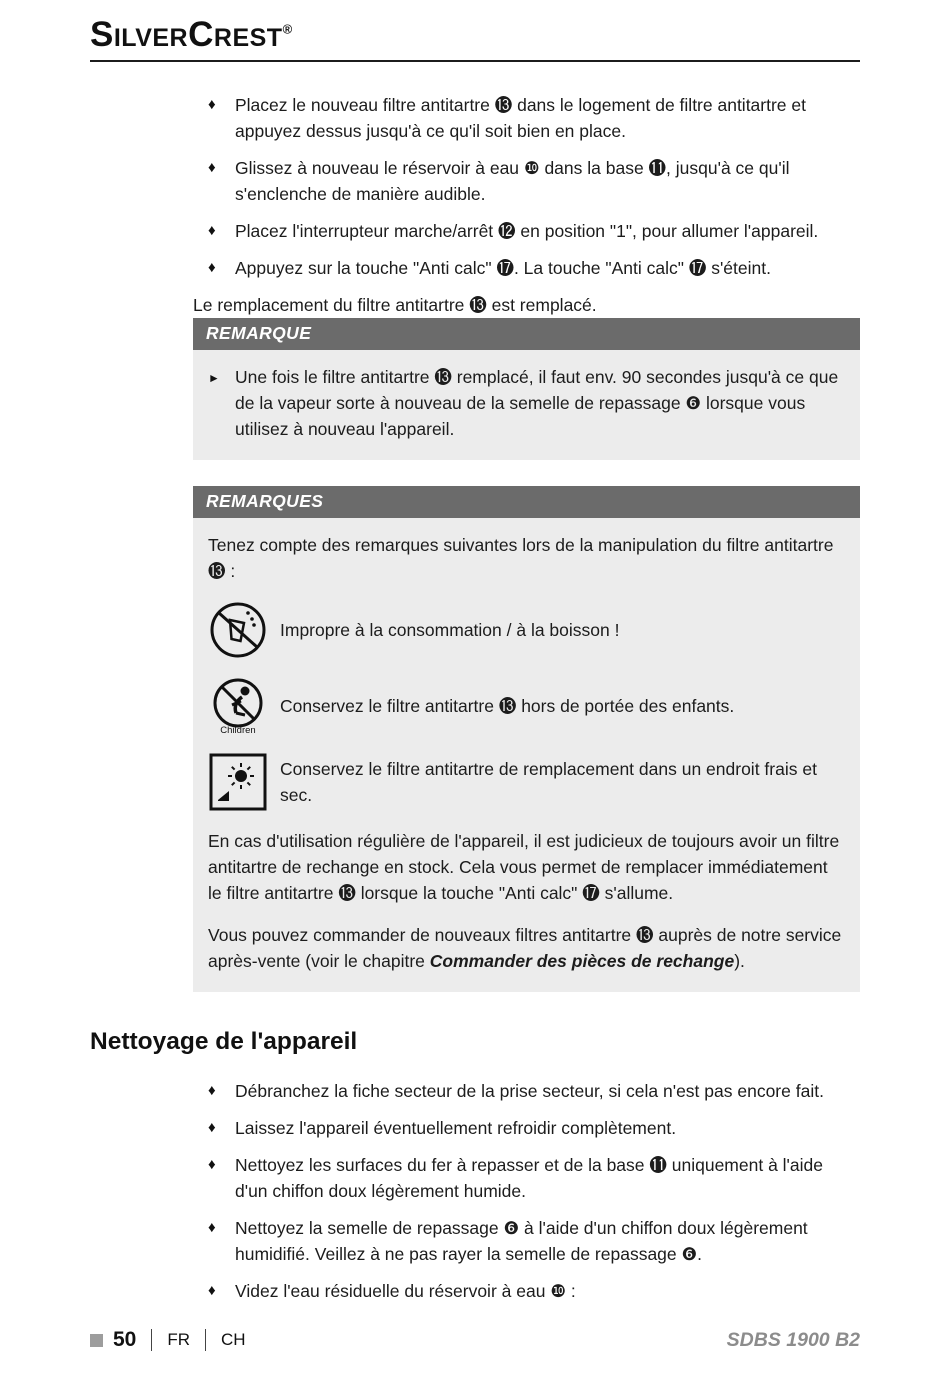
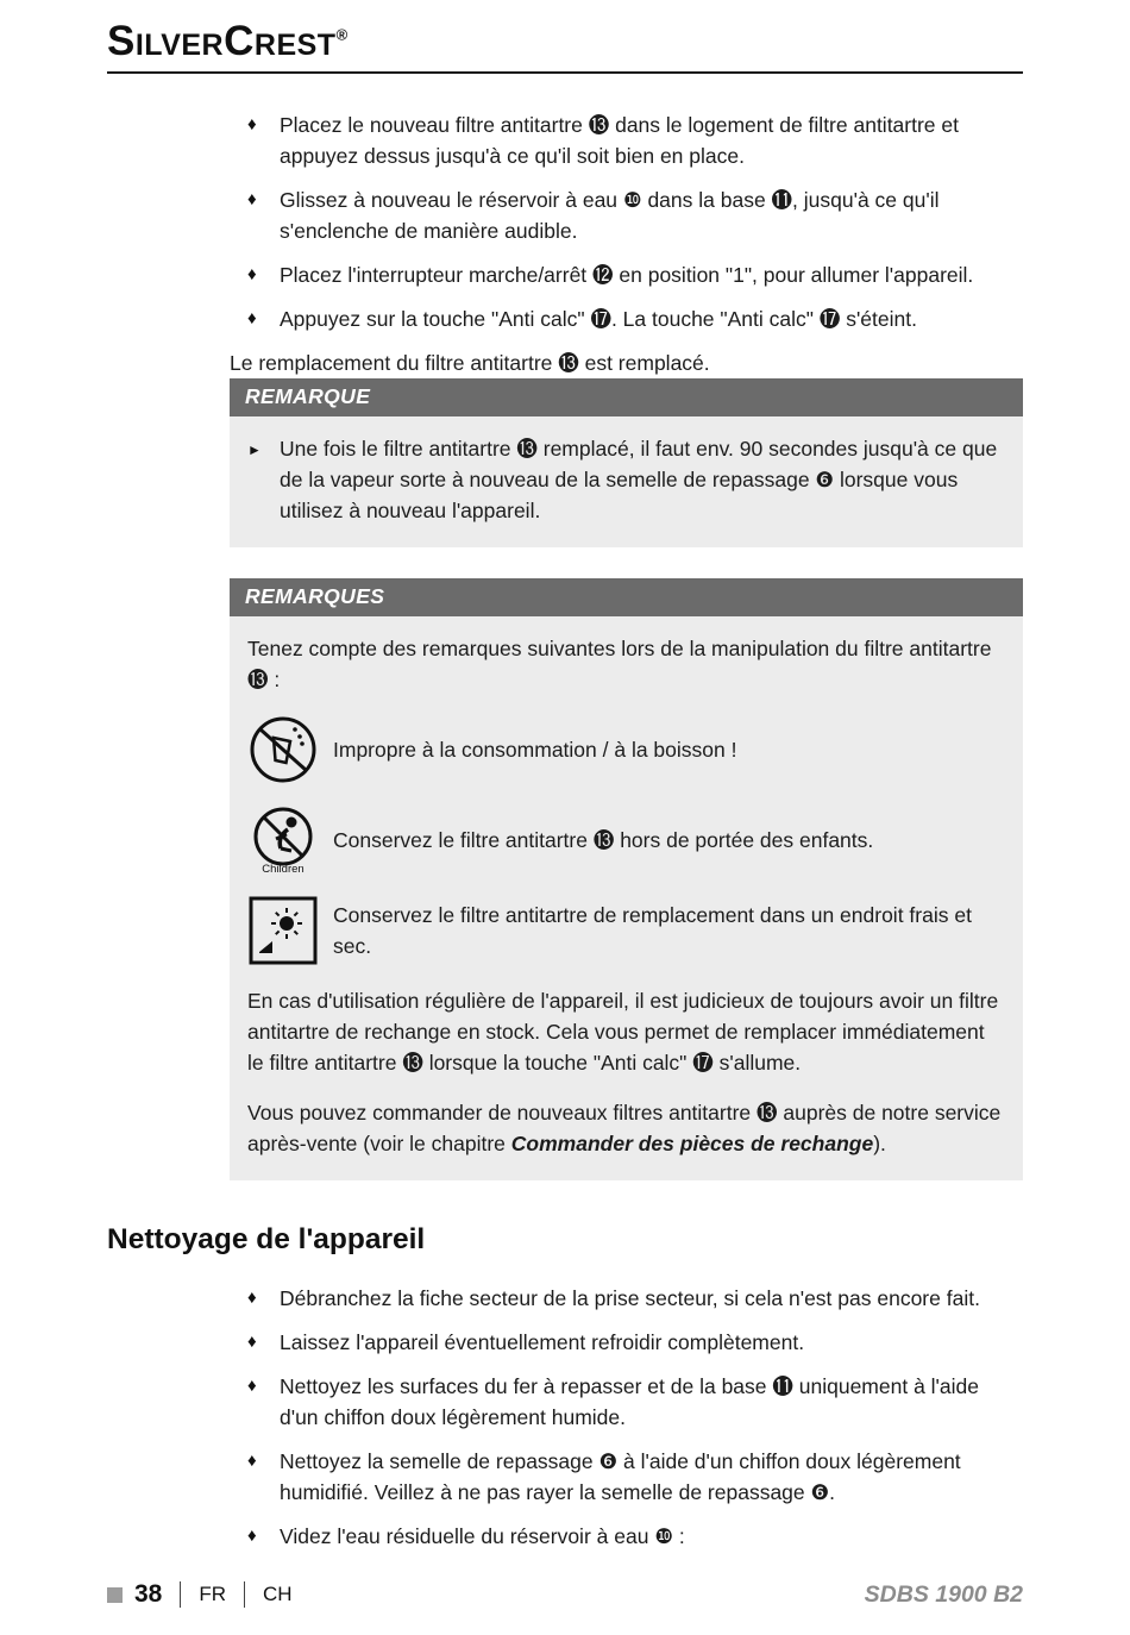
  SilverCrest®
  ♦
  Placez le nouveau filtre antitartre ⓭ dans le logement de filtre antitartre et appuyez dessus jusqu'à ce qu'il soit bien en place.
  ♦
  Glissez à nouveau le réservoir à eau ❿ dans la base ⓫, jusqu'à ce qu'il s'enclenche de manière audible.
  ♦
  Placez l'interrupteur marche/arrêt ⓬ en position "1", pour allumer l'appareil.
  ♦
  Appuyez sur la touche "Anti calc" ⓱. La touche "Anti calc" ⓱ s'éteint.
  Le remplacement du filtre antitartre ⓭ est remplacé.
  REMARQUE
  ►
  Une fois le filtre antitartre ⓭ remplacé, il faut env. 90 secondes jusqu'à ce que de la vapeur sorte à nouveau de la semelle de repassage ❻ lorsque vous utilisez à nouveau l'appareil.
  REMARQUES
  Tenez compte des remarques suivantes lors de la manipulation du filtre antitartre ⓭ :
  Impropre à la consommation / à la boisson !
  Children
  Conservez le filtre antitartre ⓭ hors de portée des enfants.
  Conservez le filtre antitartre de remplacement dans un endroit frais et sec.
  En cas d'utilisation régulière de l'appareil, il est judicieux de toujours avoir un filtre antitartre de rechange en stock. Cela vous permet de remplacer immédiatement le filtre antitartre ⓭ lorsque la touche "Anti calc" ⓱ s'allume.
  Vous pouvez commander de nouveaux filtres antitartre ⓭ auprès de notre service après-vente (voir le chapitre Commander des pièces de rechange).
  Nettoyage de l'appareil
  ♦
  Débranchez la fiche secteur de la prise secteur, si cela n'est pas encore fait.
  ♦
  Laissez l'appareil éventuellement refroidir complètement.
  ♦
  Nettoyez les surfaces du fer à repasser et de la base ⓫ uniquement à l'aide d'un chiffon doux légèrement humide.
  ♦
  Nettoyez la semelle de repassage ❻ à l'aide d'un chiffon doux légèrement humidifié. Veillez à ne pas rayer la semelle de repassage ❻.
  ♦
  Videz l'eau résiduelle du réservoir à eau ❿ :
- 50
+ 38
  FR
  CH
  SDBS 1900 B2
